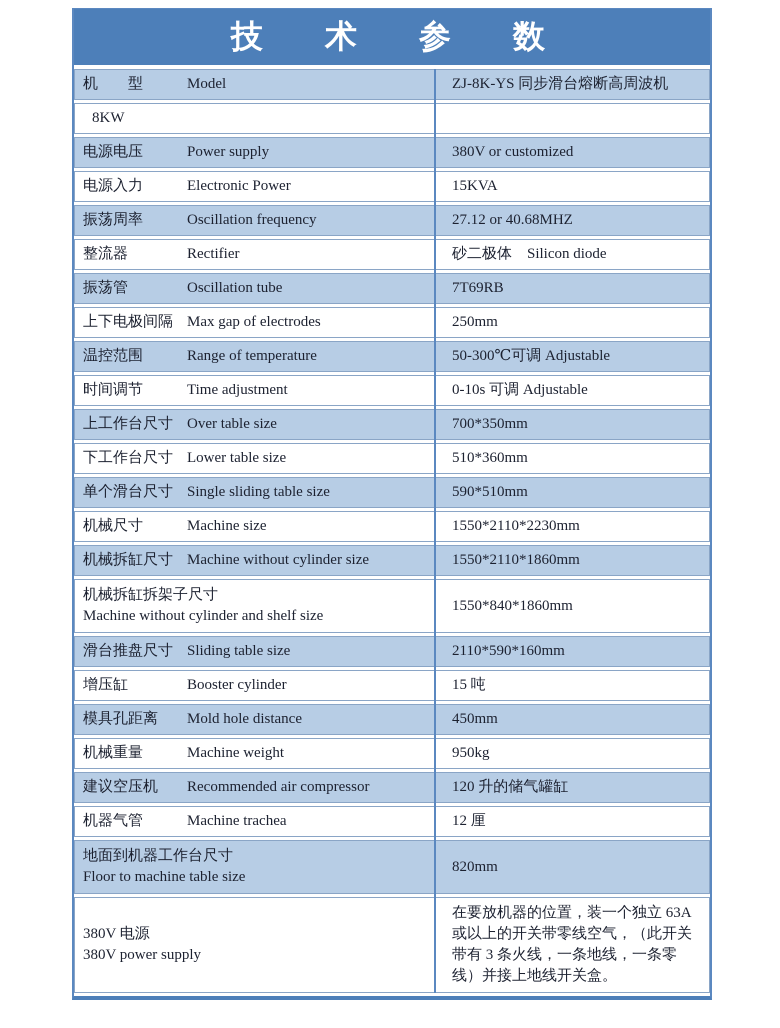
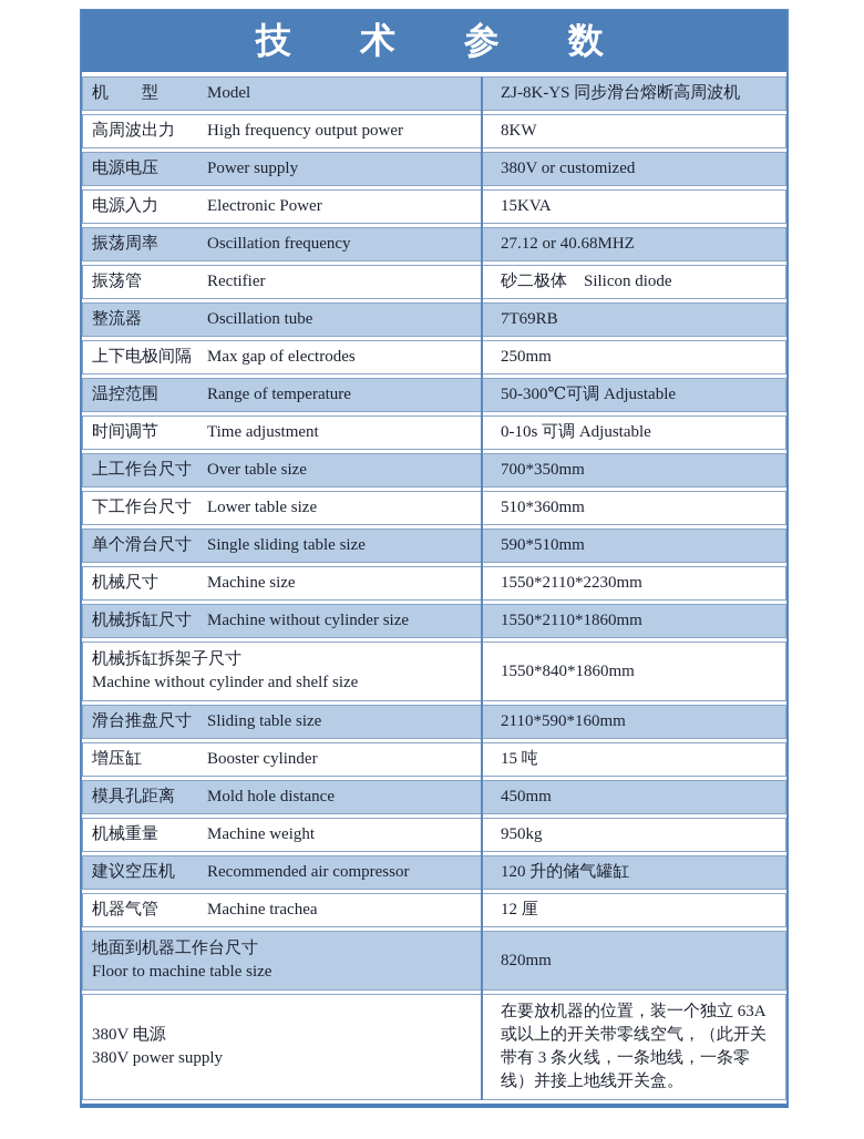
  技 术 参 数
  机 型
  Model
  ZJ-8K-YS 同步滑台熔断高周波机
+ 高周波出力
+ High frequency output power
  8KW
  电源电压
  Power supply
  380V or customized
  电源入力
  Electronic Power
  15KVA
  振荡周率
  Oscillation frequency
  27.12 or 40.68MHZ
- 整流器
+ 振荡管
  Rectifier
  砂二极体 Silicon diode
- 振荡管
+ 整流器
  Oscillation tube
  7T69RB
  上下电极间隔
  Max gap of electrodes
  250mm
  温控范围
  Range of temperature
  50-300℃可调 Adjustable
  时间调节
  Time adjustment
  0-10s 可调 Adjustable
  上工作台尺寸
  Over table size
  700*350mm
  下工作台尺寸
  Lower table size
  510*360mm
  单个滑台尺寸
  Single sliding table size
  590*510mm
  机械尺寸
  Machine size
  1550*2110*2230mm
  机械拆缸尺寸
  Machine without cylinder size
  1550*2110*1860mm
  机械拆缸拆架子尺寸
  Machine without cylinder and shelf size
  1550*840*1860mm
  滑台推盘尺寸
  Sliding table size
  2110*590*160mm
  增压缸
  Booster cylinder
  15 吨
  模具孔距离
  Mold hole distance
  450mm
  机械重量
  Machine weight
  950kg
  建议空压机
  Recommended air compressor
  120 升的储气罐缸
  机器气管
  Machine trachea
  12 厘
  地面到机器工作台尺寸
  Floor to machine table size
  820mm
  380V 电源
  380V power supply
  在要放机器的位置，装一个独立 63A 或以上的开关带零线空气，（此开关带有 3 条火线，一条地线，一条零线）并接上地线开关盒。
